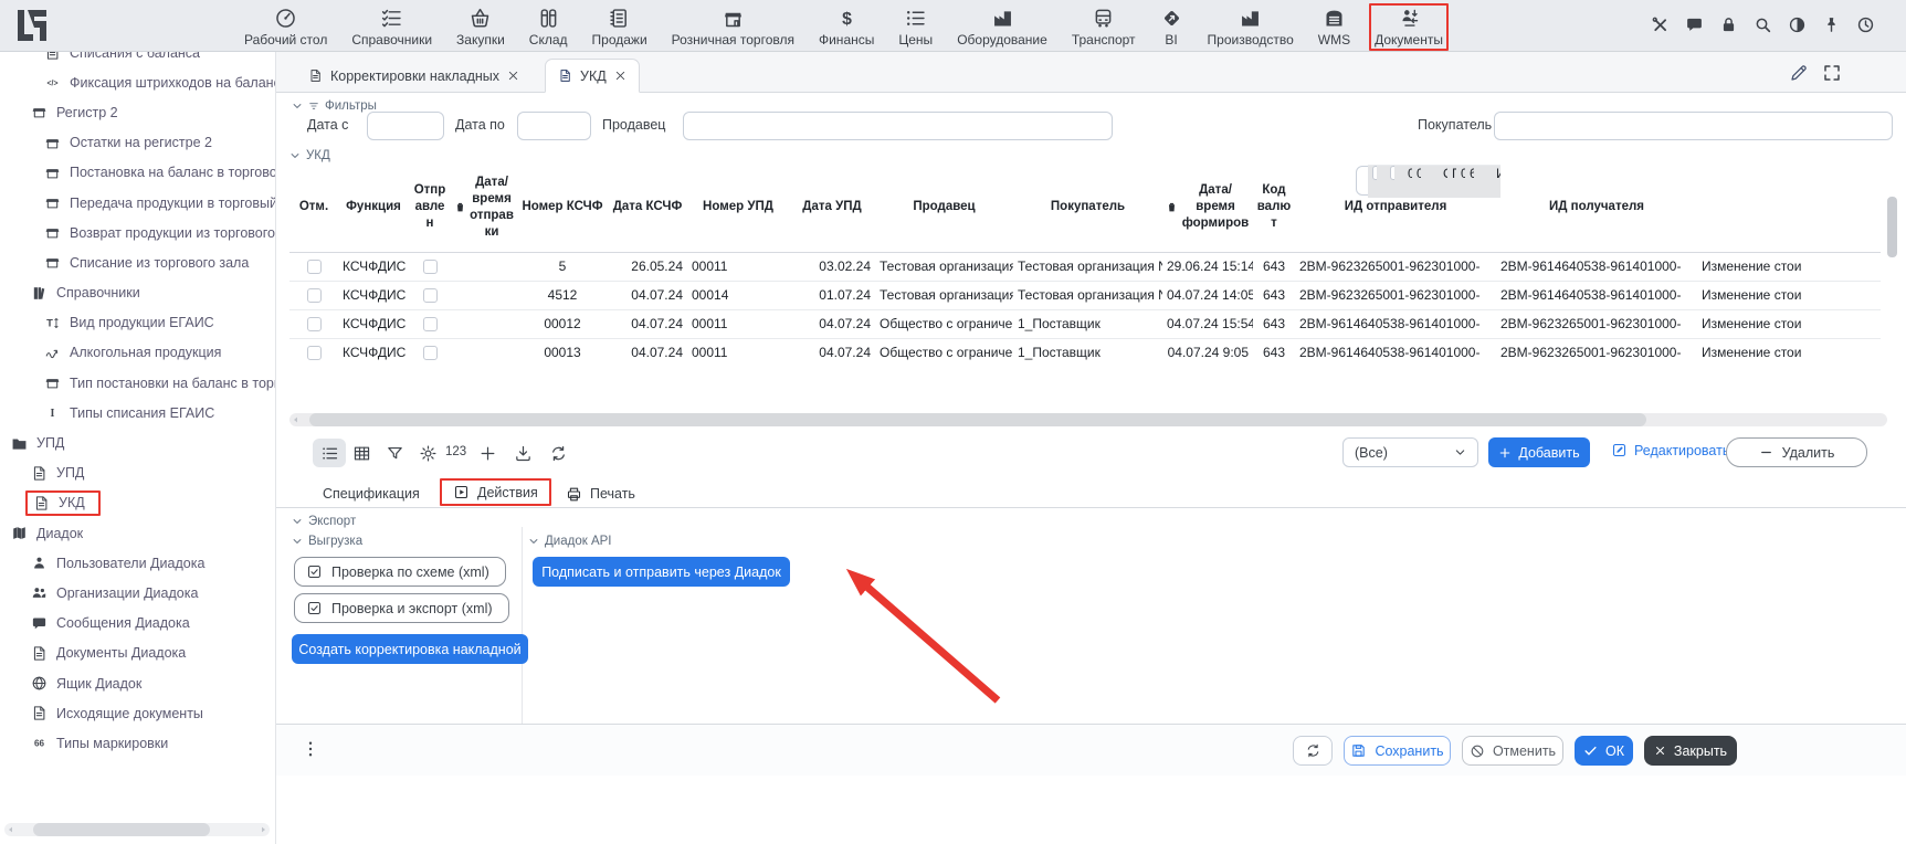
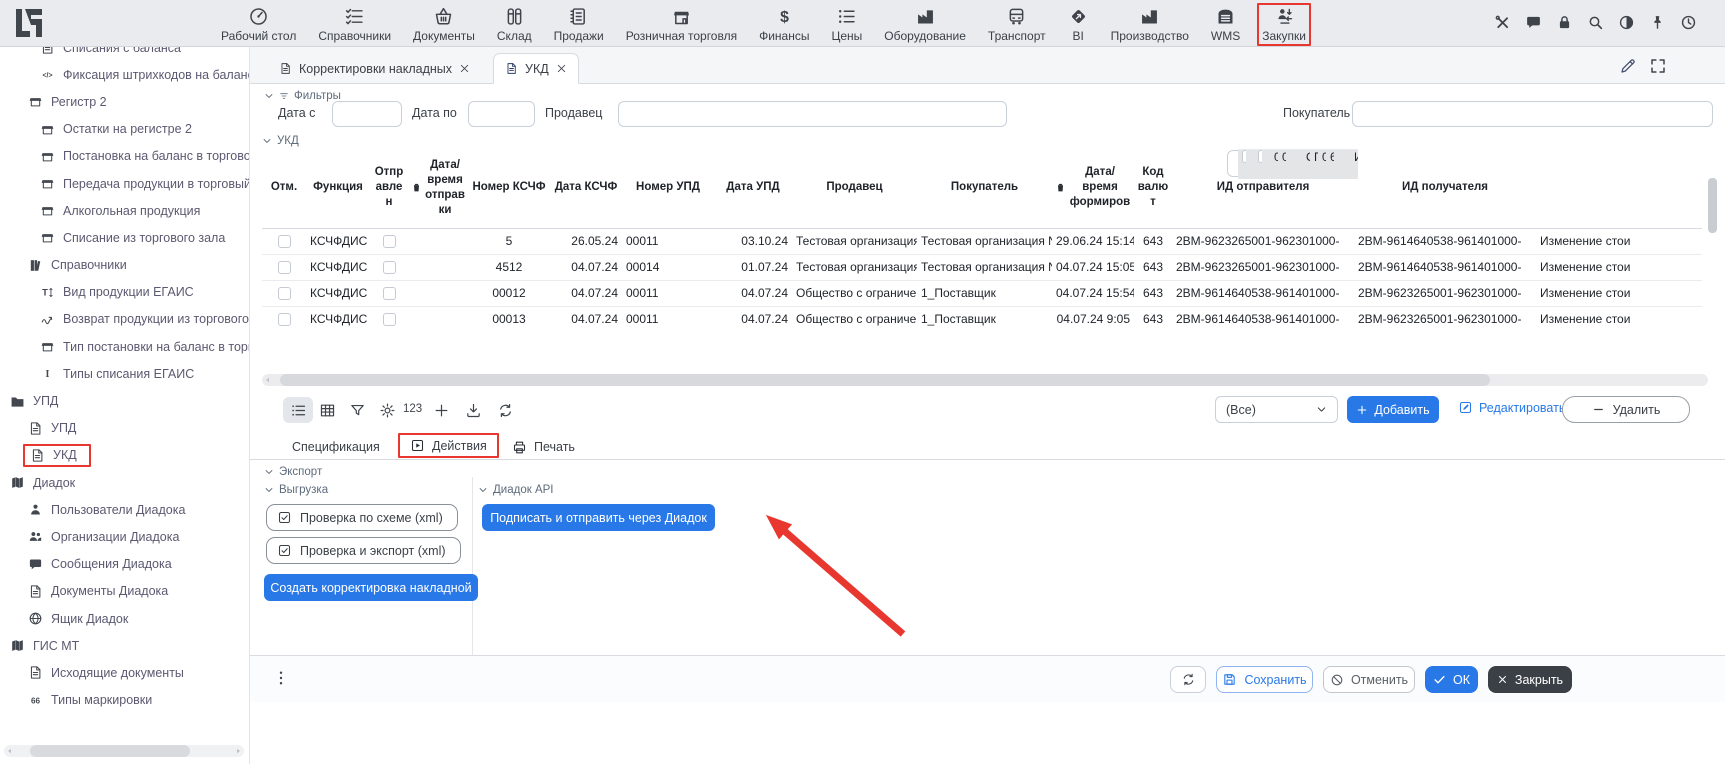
  Рабочий стол
  Справочники
- Закупки
+ Документы
  Склад
  Продажи
  Розничная торговля
  Финансы
  Цены
  Оборудование
  Транспорт
  BI
  Производство
  WMS
- Документы
+ Закупки
  Списания с баланса
  Фиксация штрихкодов на балан
  Регистр 2
  Остатки на регистре 2
  Постановка на баланс в торгово
  Передача продукции в торговый
- Возврат продукции из торгового
+ Алкогольная продукция
  Списание из торгового зала
  Справочники
  Вид продукции ЕГАИС
- Алкогольная продукция
+ Возврат продукции из торгового
  Тип постановки на баланс в тор
  Типы списания ЕГАИС
  УПД
  УПД
  УКД
  Диадок
  Пользователи Диадока
  Организации Диадока
  Сообщения Диадока
  Документы Диадока
  Ящик Диадок
+ ГИС МТ
  Исходящие документы
  Типы маркировки
  Корректировки накладных
  УКД
  Фильтры
  Дата с
  Дата по
  Продавец
  Покупатель
  УКД
  Отм.	Функция	Отправлен	Дата/ время отправки	Номер КСЧФ	Дата КСЧФ	Номер УПД	Дата УПД	Продавец	Покупатель	Дата/ время формиров	Код валют	ИД отправителя	ИД получателя
- 	КСЧФДИС			5	26.05.24	00011	03.02.24	Тестовая организация	Тестовая организация	29.06.24 15:14	643	2BM-9623265001-962301000-	2BM-9614640538-961401000-	Изменение стои
+ 	КСЧФДИС			5	26.05.24	00011	03.10.24	Тестовая организация	Тестовая организация	29.06.24 15:14	643	2BM-9623265001-962301000-	2BM-9614640538-961401000-	Изменение стои
- 	КСЧФДИС			4512	04.07.24	00014	01.07.24	Тестовая организация	Тестовая организация	04.07.24 14:05	643	2BM-9623265001-962301000-	2BM-9614640538-961401000-	Изменение стои
+ 	КСЧФДИС			4512	04.07.24	00014	01.07.24	Тестовая организация	Тестовая организация	04.07.24 15:05	643	2BM-9623265001-962301000-	2BM-9614640538-961401000-	Изменение стои
  	КСЧФДИС			00012	04.07.24	00011	04.07.24	Общество с ограниче	1_Поставщик	04.07.24 15:54	643	2BM-9614640538-961401000-	2BM-9623265001-962301000-	Изменение стои
  	КСЧФДИС			00013	04.07.24	00011	04.07.24	Общество с ограниче	1_Поставщик	04.07.24 9:05	643	2BM-9614640538-961401000-	2BM-9623265001-962301000-	Изменение стои
  123
  (Все)
  Добавить
  Редактироват
  Удалить
  Спецификация
  Действия
  Печать
  Экспорт
  Выгрузка
  Диадок API
  Проверка по схеме (xml)
  Проверка и экспорт (xml)
  Подписать и отправить через Диадок
  Создать корректировка накладной
  Сохранить
  Отменить
  ОК
  Закрыть
